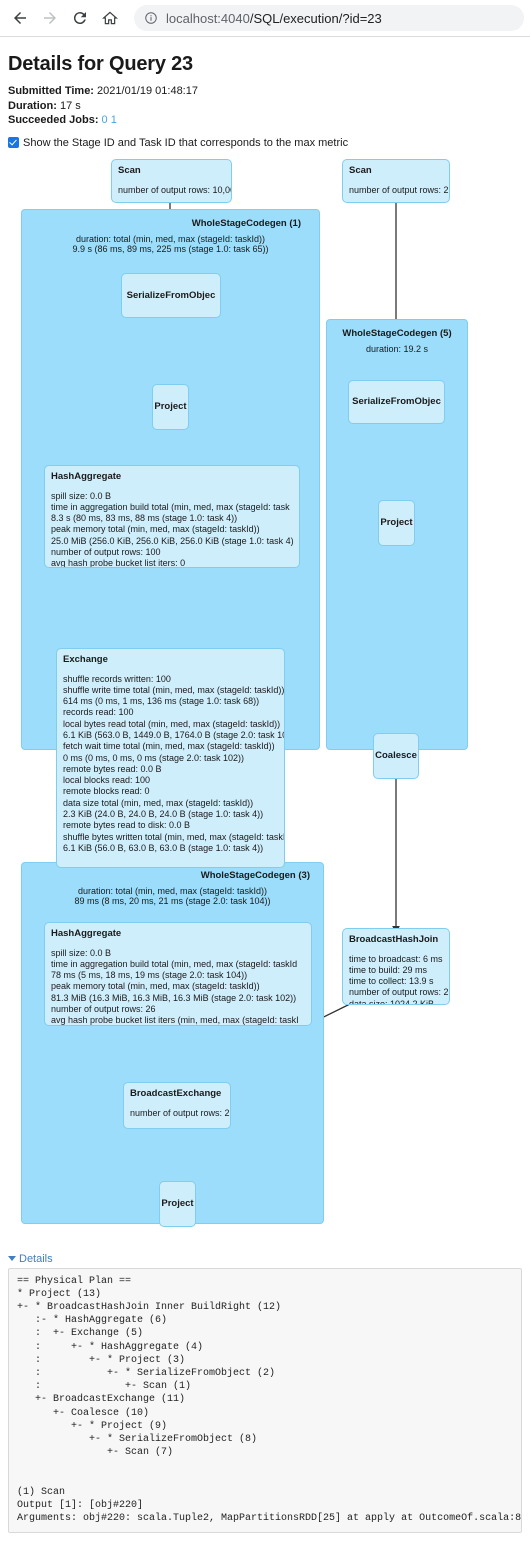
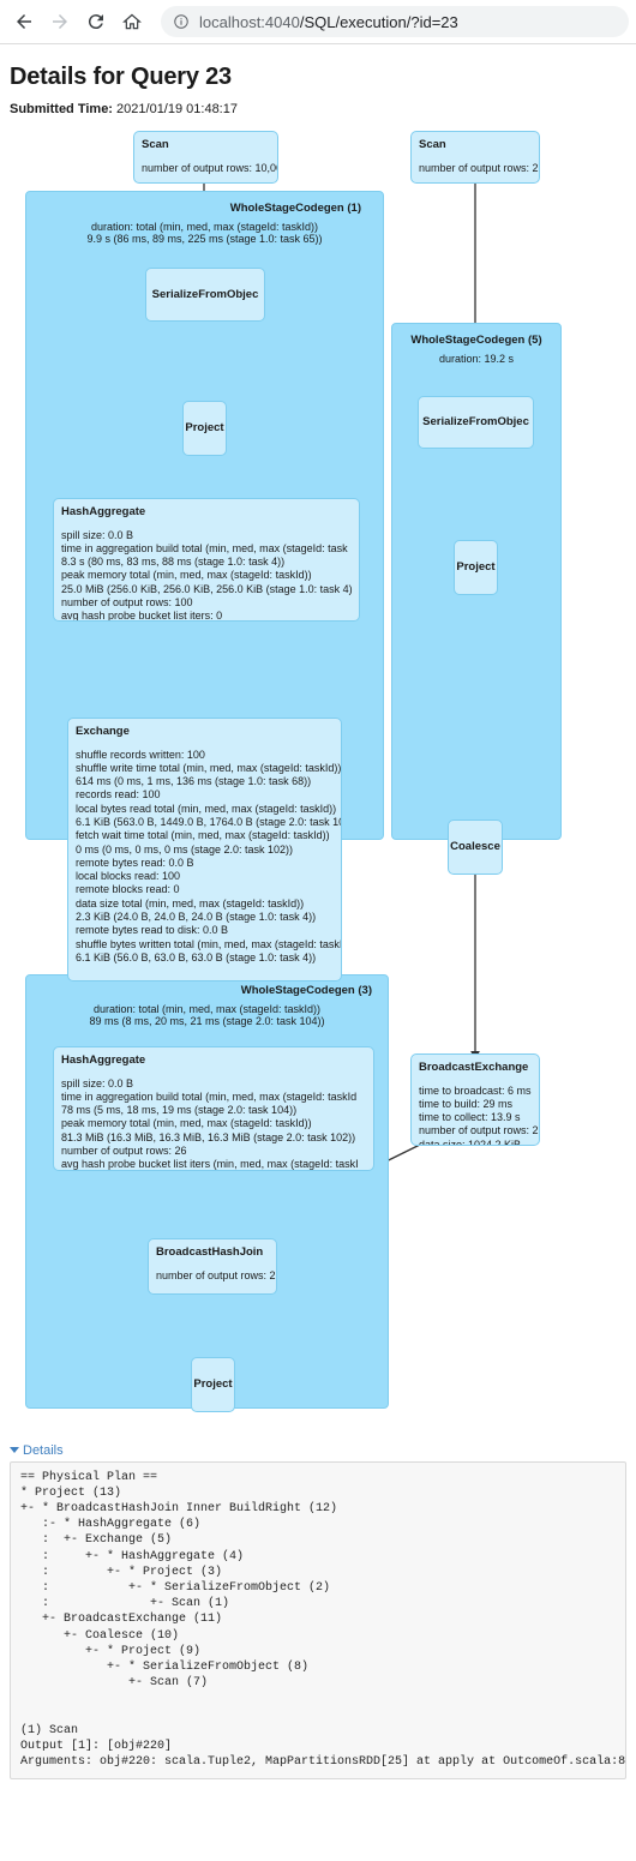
  localhost:4040/SQL/execution/?id=23
  Details for Query 23
  Submitted Time: 2021/01/19 01:48:17
- Duration: 17 s
- Succeeded Jobs: 0 1
- Show the Stage ID and Task ID that corresponds to the max metric
  WholeStageCodegen (1)
  duration: total (min, med, max (stageId: taskId))
  9.9 s (86 ms, 89 ms, 225 ms (stage 1.0: task 65))
  WholeStageCodegen (5)
  duration: 19.2 s
  WholeStageCodegen (3)
  duration: total (min, med, max (stageId: taskId))
  89 ms (8 ms, 20 ms, 21 ms (stage 2.0: task 104))
  Scan
  number of output rows: 10,0
  SerializeFromObjec
  Project
  HashAggregate
  spill size: 0.0 B
  time in aggregation build total (min, med, max (stageId: task
  8.3 s (80 ms, 83 ms, 88 ms (stage 1.0: task 4))
  peak memory total (min, med, max (stageId: taskId))
  25.0 MiB (256.0 KiB, 256.0 KiB, 256.0 KiB (stage 1.0: task 4)
  number of output rows: 100
  avg hash probe bucket list iters: 0
  Scan
  number of output rows: 2
  SerializeFromObjec
  Project
  Exchange
  shuffle records written: 100
  shuffle write time total (min, med, max (stageId: taskId))
  614 ms (0 ms, 1 ms, 136 ms (stage 1.0: task 68))
  records read: 100
  local bytes read total (min, med, max (stageId: taskId))
  6.1 KiB (563.0 B, 1449.0 B, 1764.0 B (stage 2.0: task 1
  fetch wait time total (min, med, max (stageId: taskId))
  0 ms (0 ms, 0 ms, 0 ms (stage 2.0: task 102))
  remote bytes read: 0.0 B
  local blocks read: 100
  remote blocks read: 0
  data size total (min, med, max (stageId: taskId))
  2.3 KiB (24.0 B, 24.0 B, 24.0 B (stage 1.0: task 4))
  remote bytes read to disk: 0.0 B
  shuffle bytes written total (min, med, max (stageId: task
  6.1 KiB (56.0 B, 63.0 B, 63.0 B (stage 1.0: task 4))
  Coalesce
  HashAggregate
  spill size: 0.0 B
  time in aggregation build total (min, med, max (stageId: taskId
  78 ms (5 ms, 18 ms, 19 ms (stage 2.0: task 104))
  peak memory total (min, med, max (stageId: taskId))
  81.3 MiB (16.3 MiB, 16.3 MiB, 16.3 MiB (stage 2.0: task 102))
  number of output rows: 26
  avg hash probe bucket list iters (min, med, max (stageId: taskI
- BroadcastHashJoin
+ BroadcastExchange
  time to broadcast: 6 ms
  time to build: 29 ms
  time to collect: 13.9 s
  number of output rows: 2
  data size: 1024.2 KiB
- BroadcastExchange
+ BroadcastHashJoin
  number of output rows: 2
  Project
  Details
  == Physical Plan ==
  * Project (13)
  +- * BroadcastHashJoin Inner BuildRight (12)
  :- * HashAggregate (6)
  : +- Exchange (5)
  : +- * HashAggregate (4)
  : +- * Project (3)
  : +- * SerializeFromObject (2)
  : +- Scan (1)
  +- BroadcastExchange (11)
  +- Coalesce (10)
  +- * Project (9)
  +- * SerializeFromObject (8)
  +- Scan (7)
  (1) Scan
  Output [1]: [obj#220]
  Arguments: obj#220: scala.Tuple2, MapPartitionsRDD[25] at apply at OutcomeOf.scala:8
